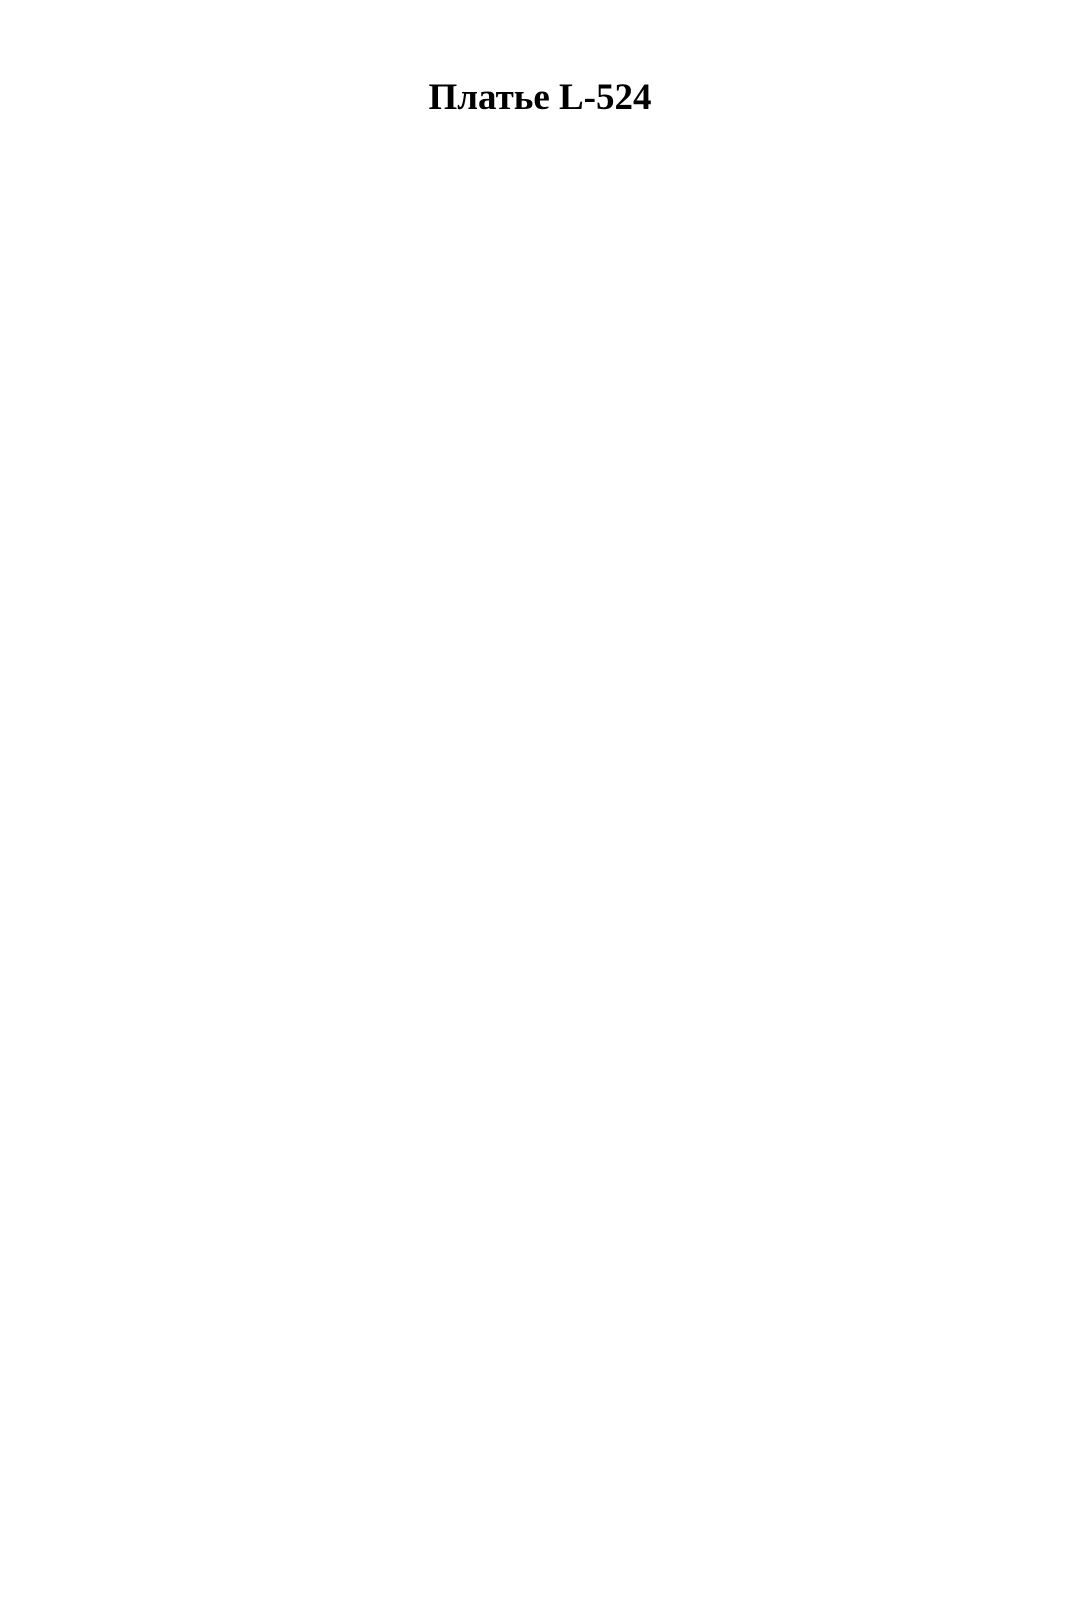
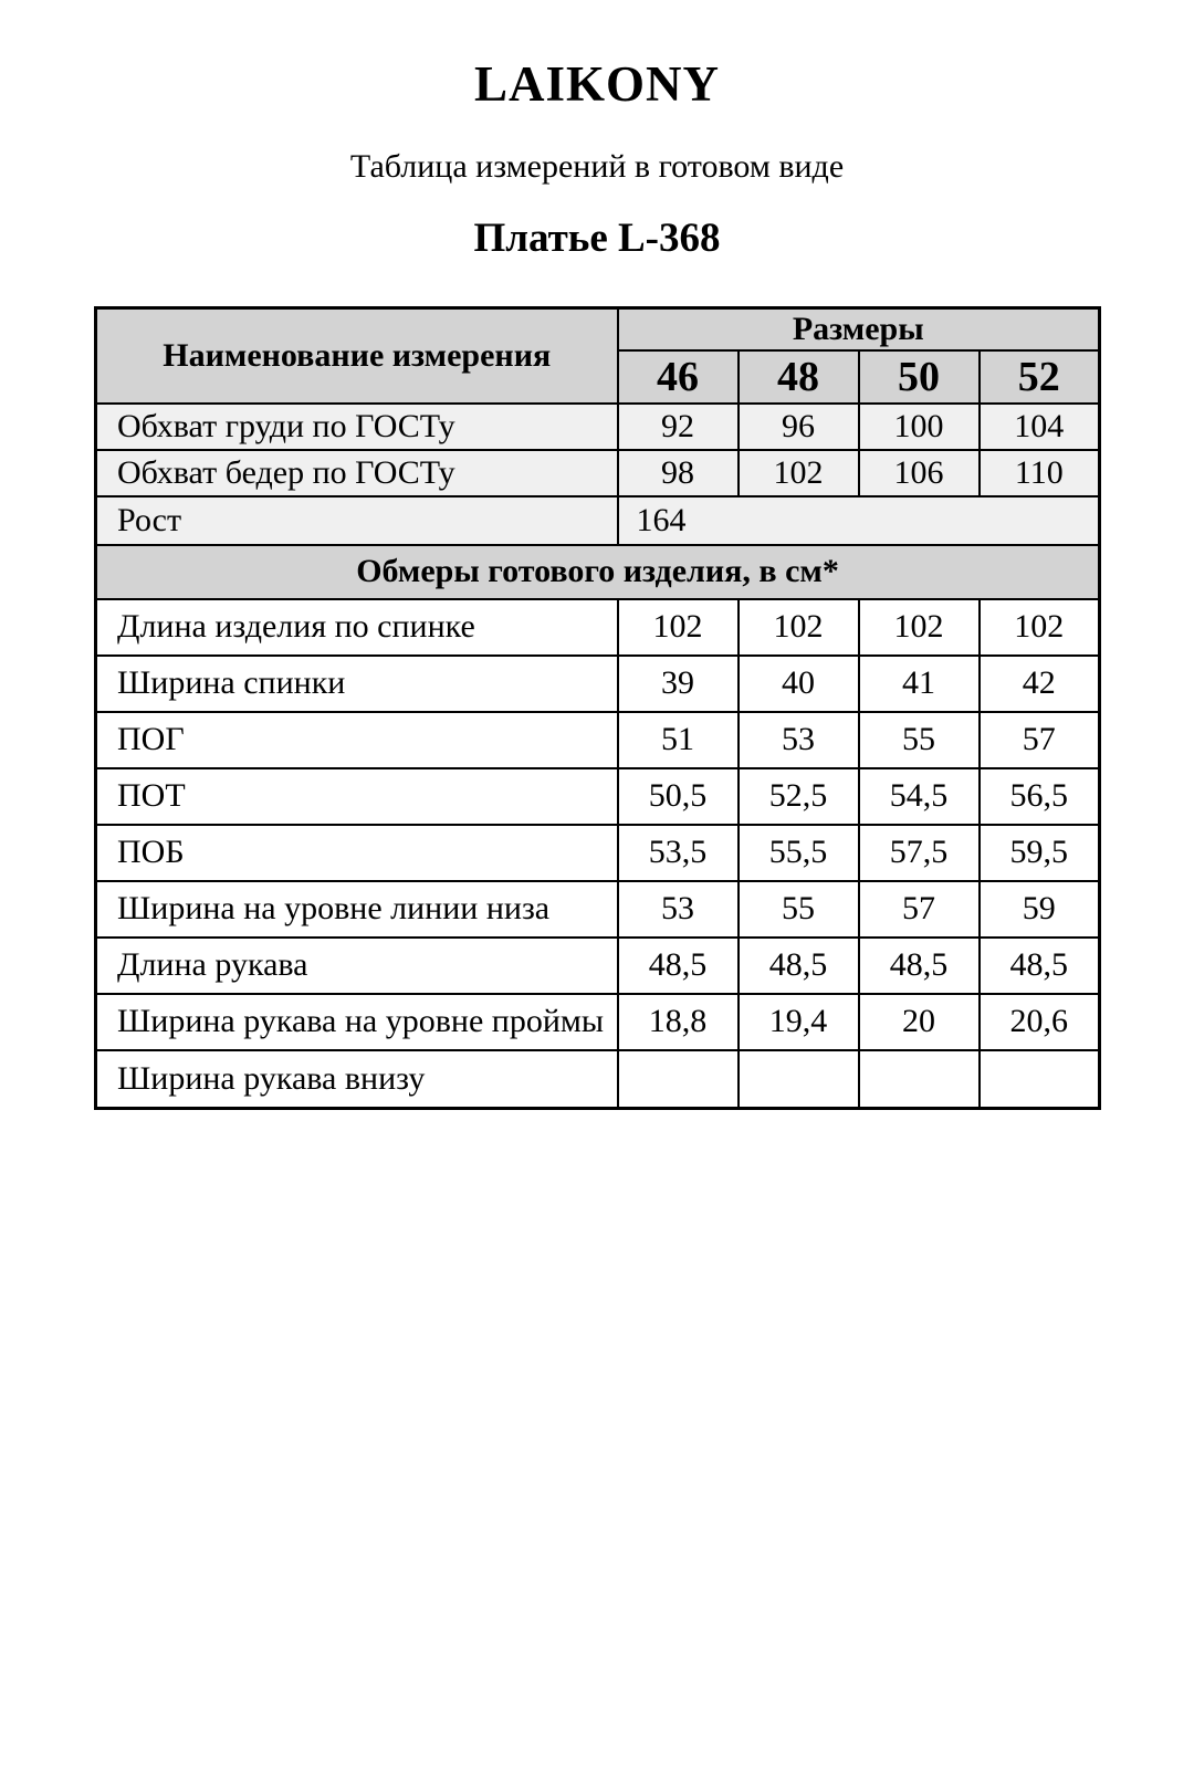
+ LAIKONY
+ Таблица измерений в готовом виде
- Платье L-524
+ Платье L-368
+ Наименование измерения	Размеры
+ 46	48	50	52
+ Обхват груди по ГОСТу	92	96	100	104
+ Обхват бедер по ГОСТу	98	102	106	110
+ Рост	164
+ Обмеры готового изделия, в см*
+ Длина изделия по спинке	102	102	102	102
+ Ширина спинки	39	40	41	42
+ ПОГ	51	53	55	57
+ ПОТ	50,5	52,5	54,5	56,5
+ ПОБ	53,5	55,5	57,5	59,5
+ Ширина на уровне линии низа	53	55	57	59
+ Длина рукава	48,5	48,5	48,5	48,5
+ Ширина рукава на уровне проймы	18,8	19,4	20	20,6
+ Ширина рукава внизу
